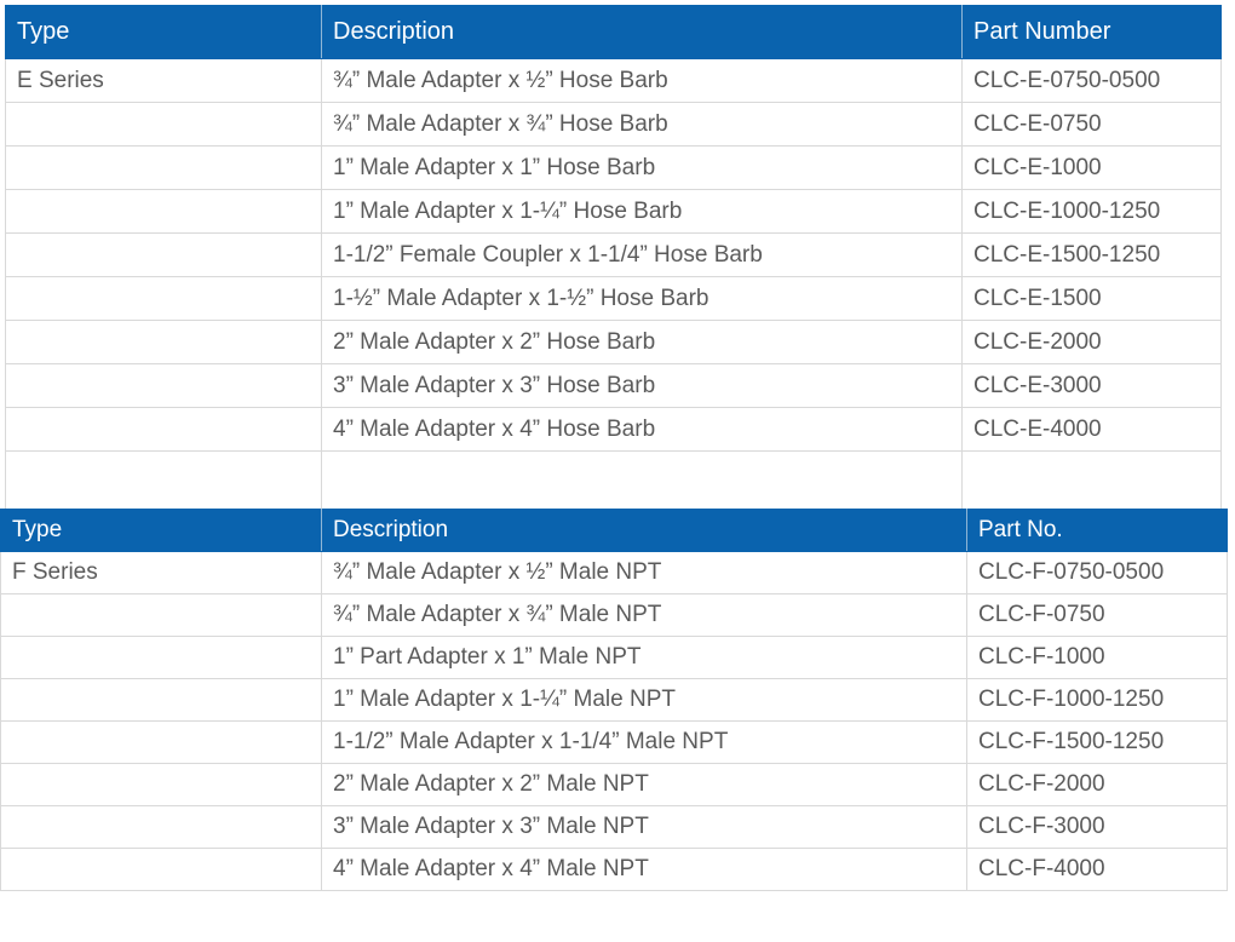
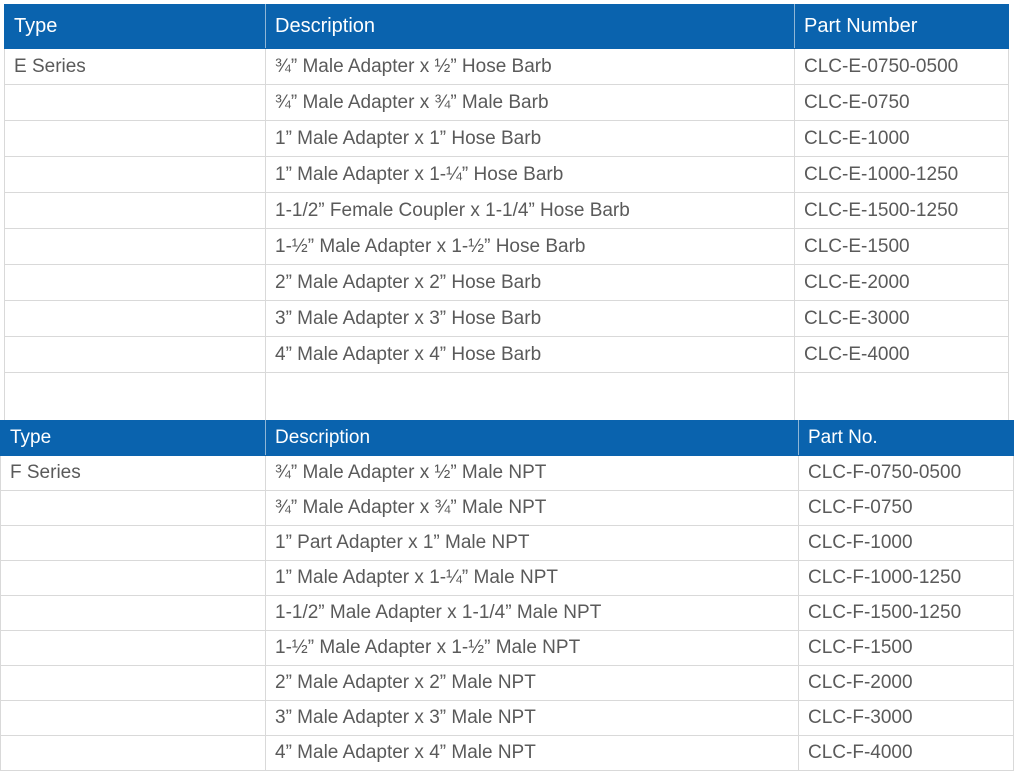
  Type	Description	Part Number
  E Series	¾” Male Adapter x ½” Hose Barb	CLC-E-0750-0500
- 	¾” Male Adapter x ¾” Hose Barb	CLC-E-0750
+ 	¾” Male Adapter x ¾” Male Barb	CLC-E-0750
  	1” Male Adapter x 1” Hose Barb	CLC-E-1000
  	1” Male Adapter x 1-¼” Hose Barb	CLC-E-1000-1250
  	1-1/2” Female Coupler x 1-1/4” Hose Barb	CLC-E-1500-1250
  	1-½” Male Adapter x 1-½” Hose Barb	CLC-E-1500
  	2” Male Adapter x 2” Hose Barb	CLC-E-2000
  	3” Male Adapter x 3” Hose Barb	CLC-E-3000
  	4” Male Adapter x 4” Hose Barb	CLC-E-4000
  Type	Description	Part No.
  F Series	¾” Male Adapter x ½” Male NPT	CLC-F-0750-0500
  	¾” Male Adapter x ¾” Male NPT	CLC-F-0750
  	1” Part Adapter x 1” Male NPT	CLC-F-1000
  	1” Male Adapter x 1-¼” Male NPT	CLC-F-1000-1250
  	1-1/2” Male Adapter x 1-1/4” Male NPT	CLC-F-1500-1250
+ 	1-½” Male Adapter x 1-½” Male NPT	CLC-F-1500
  	2” Male Adapter x 2” Male NPT	CLC-F-2000
  	3” Male Adapter x 3” Male NPT	CLC-F-3000
  	4” Male Adapter x 4” Male NPT	CLC-F-4000
